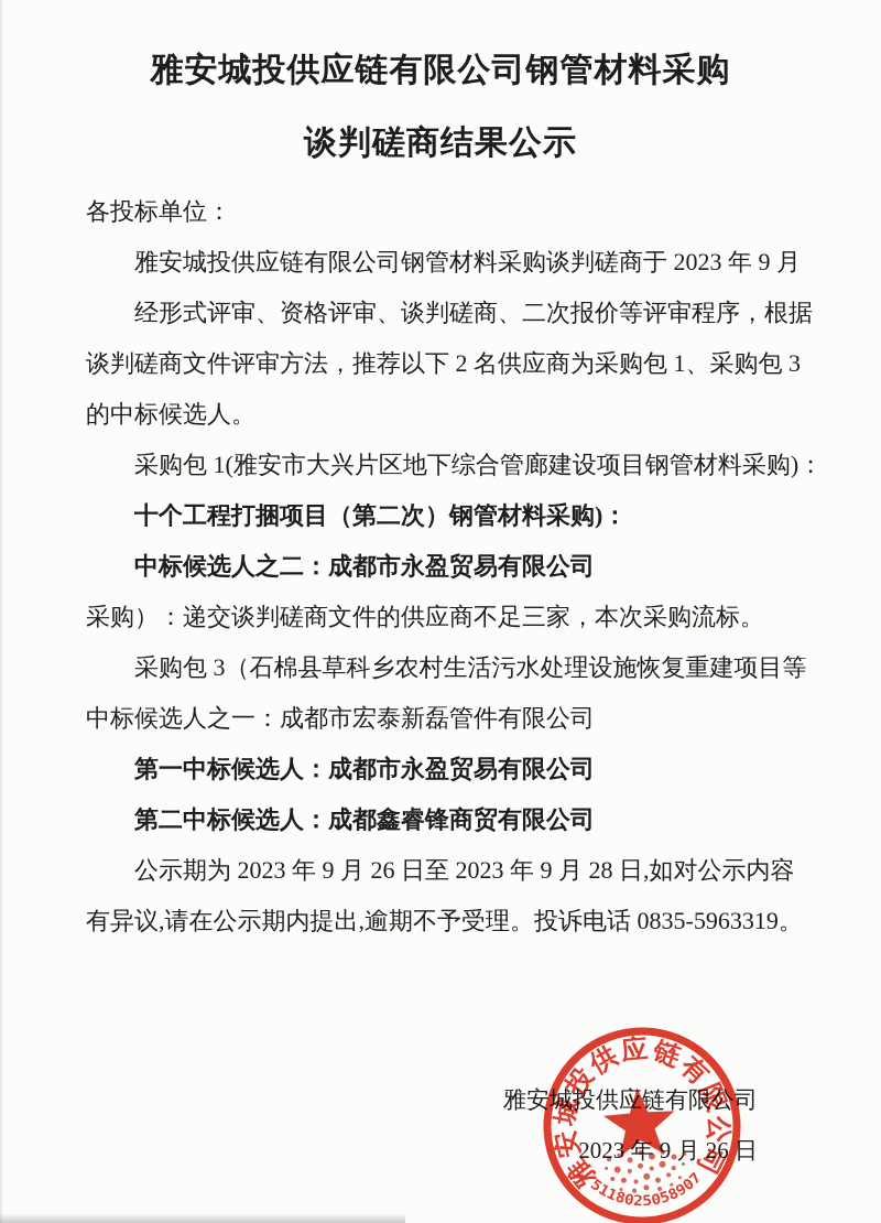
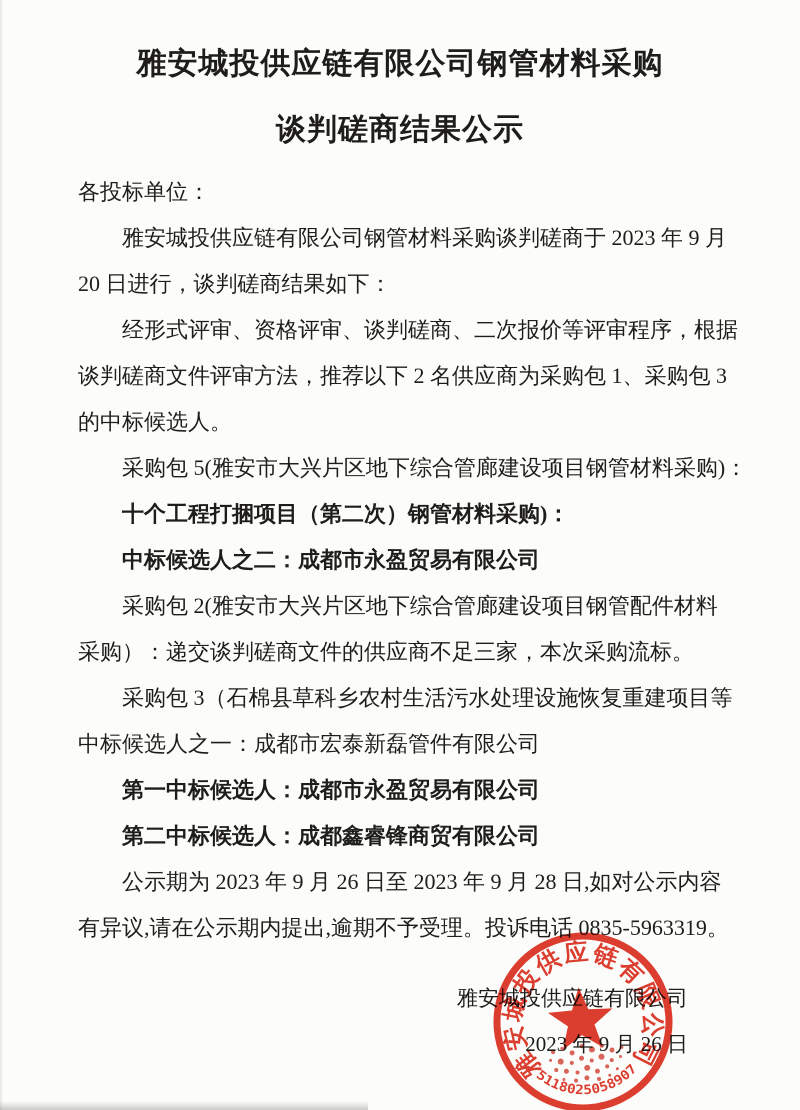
  雅安城投供应链有限公司钢管材料采购
  谈判磋商结果公示
  各投标单位：
  雅安城投供应链有限公司钢管材料采购谈判磋商于 2023 年 9 月
+ 20 日进行，谈判磋商结果如下：
  经形式评审、资格评审、谈判磋商、二次报价等评审程序，根据
  谈判磋商文件评审方法，推荐以下 2 名供应商为采购包 1、采购包 3
  的中标候选人。
- 采购包 1(雅安市大兴片区地下综合管廊建设项目钢管材料采购)：
+ 采购包 5(雅安市大兴片区地下综合管廊建设项目钢管材料采购)：
  十个工程打捆项目（第二次）钢管材料采购)：
  中标候选人之二：成都市永盈贸易有限公司
+ 采购包 2(雅安市大兴片区地下综合管廊建设项目钢管配件材料
  采购）：递交谈判磋商文件的供应商不足三家，本次采购流标。
  采购包 3（石棉县草科乡农村生活污水处理设施恢复重建项目等
  中标候选人之一：成都市宏泰新磊管件有限公司
  第一中标候选人：成都市永盈贸易有限公司
  第二中标候选人：成都鑫睿锋商贸有限公司
  公示期为 2023 年 9 月 26 日至 2023 年 9 月 28 日,如对公示内容
  有异议,请在公示期内提出,逾期不予受理。投诉电话 0835-5963319。
  雅安城投供应链有限公司
  2023 年 9 月 26 日
